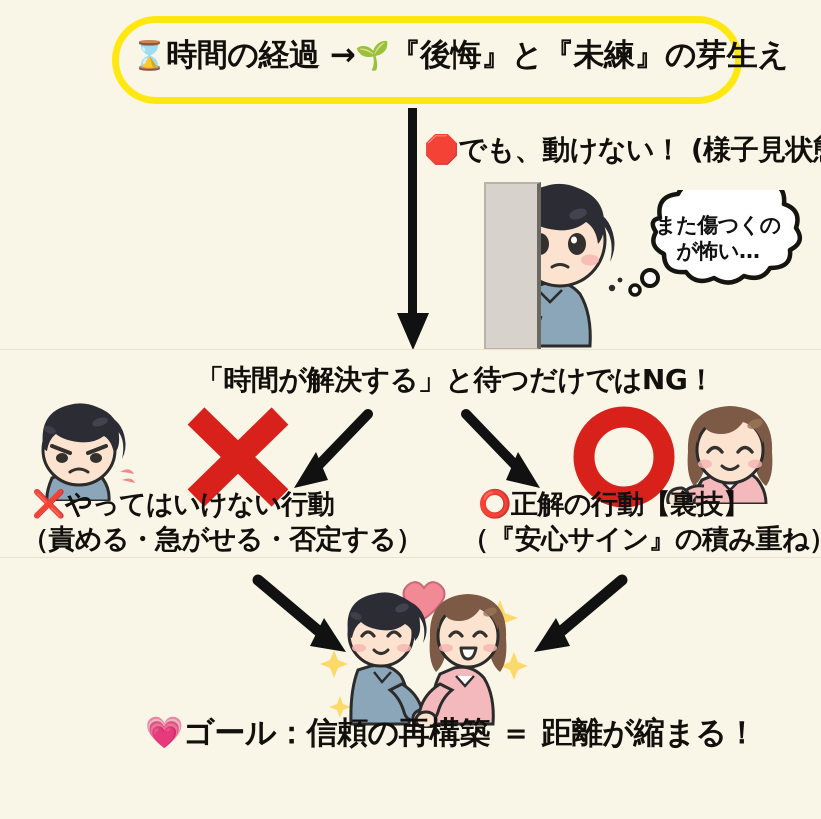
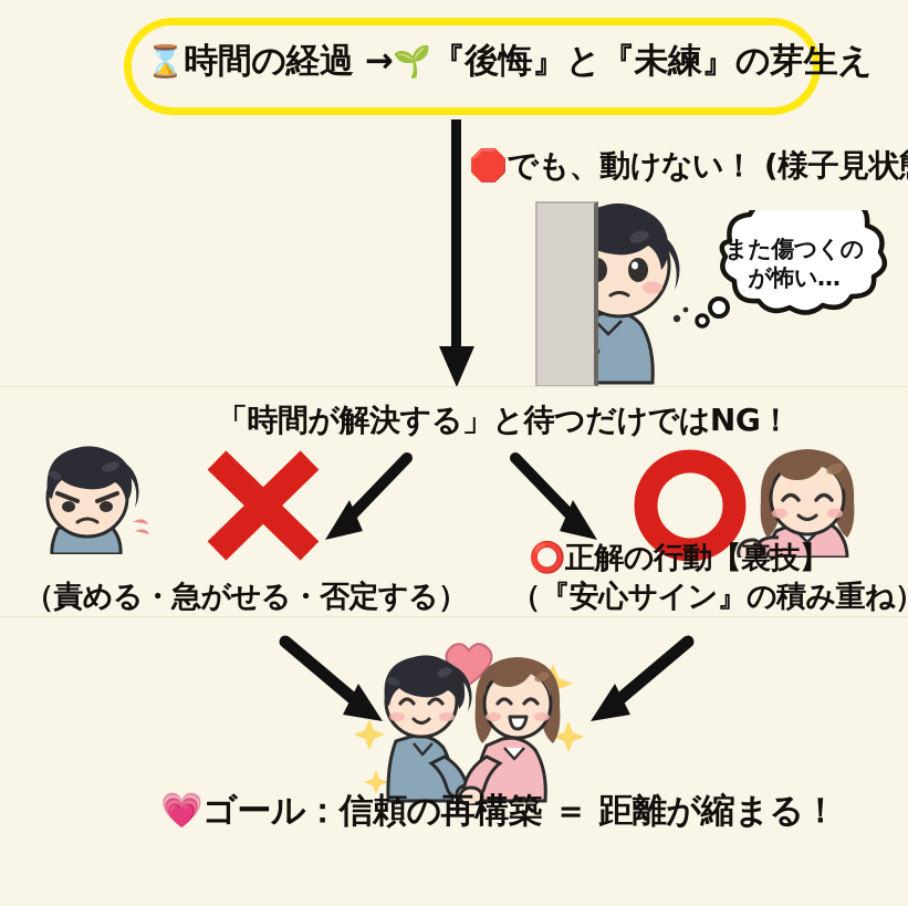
  ⌛時間の経過 →🌱『後悔』と『未練』の芽生え
  🛑でも、動けない！ (様子見状
  また傷つくの
  が怖い…
  「時間が解決する」と待つだけではNG！
- ❌やってはいけない行動
  （責める・急がせる・否定する）
  ⭕正解の行動【裏技】
  （『安心サイン』の積み重ね
  💗ゴール：信頼の再構築 ＝ 距離が縮まる！
